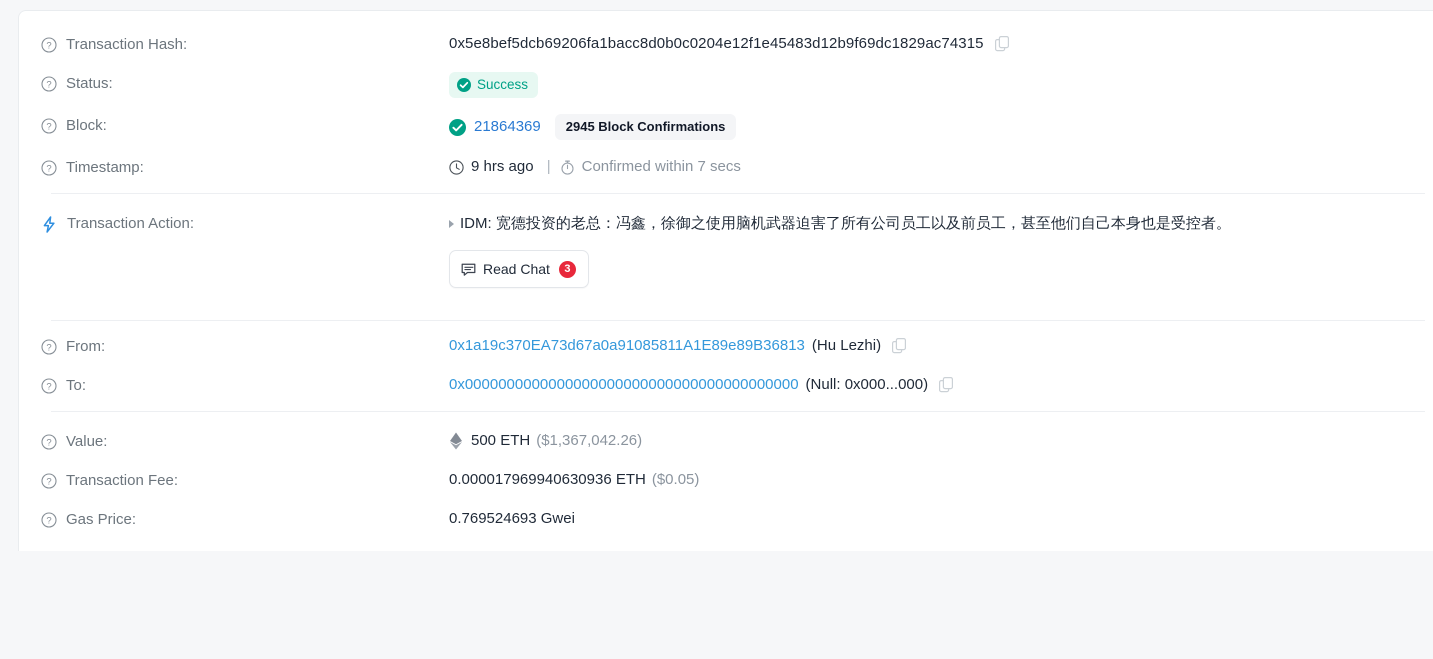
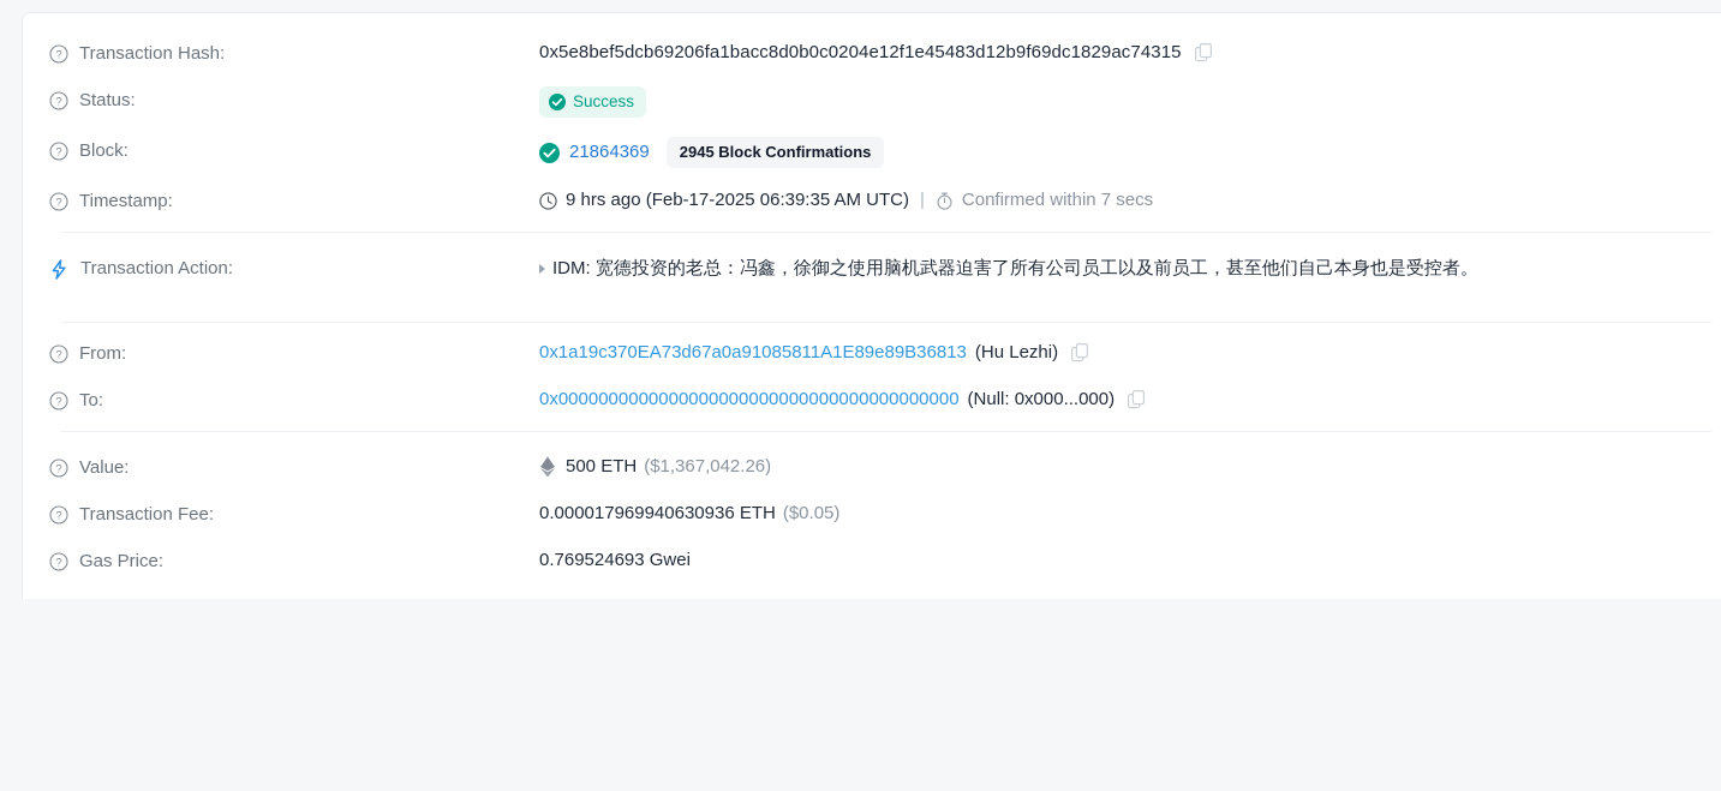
  ?
  Transaction Hash:
  0x5e8bef5dcb69206fa1bacc8d0b0c0204e12f1e45483d12b9f69dc1829ac74315
  ?
  Status:
  Success
  ?
  Block:
  21864369
  2945 Block Confirmations
  ?
  Timestamp:
  9 hrs ago
+ (Feb-17-2025 06:39:35 AM UTC)
  |
  Confirmed within 7 secs
  Transaction Action:
  IDM: 宽德投资的老总：冯鑫，徐御之使用脑机武器迫害了所有公司员工以及前员工，甚至他们自己本身也是受控者。
- Read Chat
- 3
  ?
  From:
  0x1a19c370EA73d67a0a91085811A1E89e89B36813
  (Hu Lezhi)
  ?
  To:
  0x0000000000000000000000000000000000000000
  (Null: 0x000...000)
  ?
  Value:
  500 ETH
  ($1,367,042.26)
  ?
  Transaction Fee:
  0.000017969940630936 ETH
  ($0.05)
  ?
  Gas Price:
  0.769524693 Gwei
